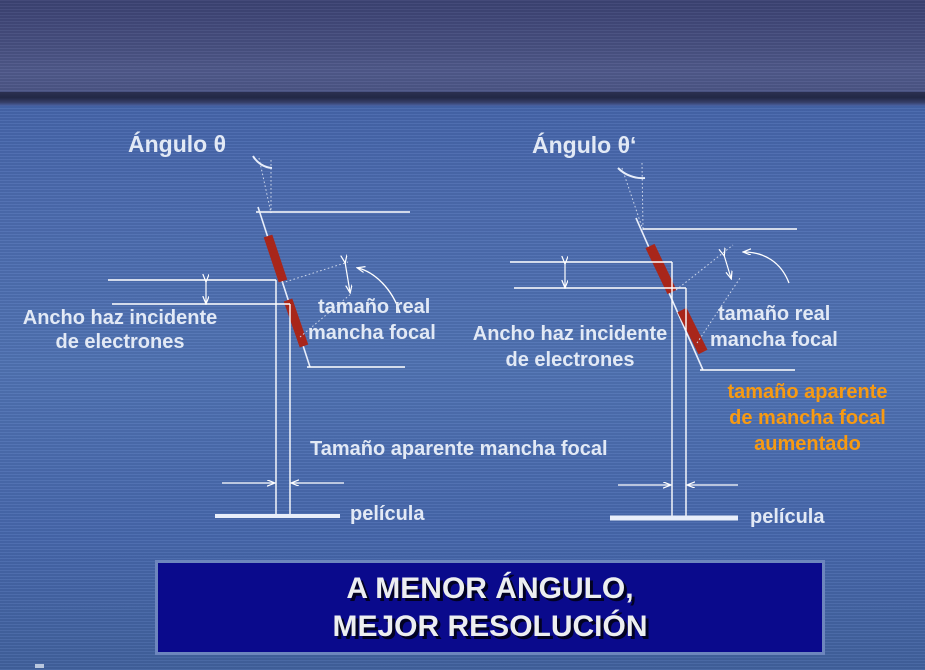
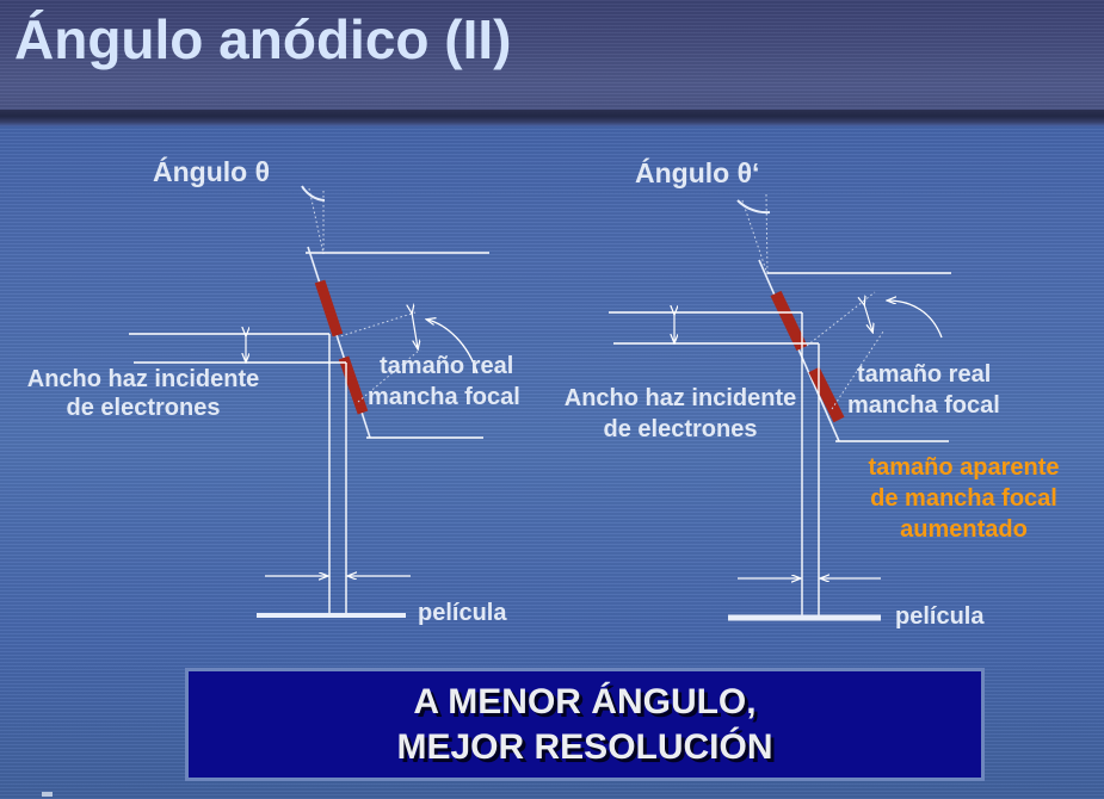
+ Ángulo anódico (II)
  Ángulo θ
  Ancho haz incidente
  de electrones
  tamaño real
  mancha focal
- Tamaño aparente mancha focal
  película
  Ángulo θ‘
  Ancho haz incidente
  de electrones
  tamaño real
  mancha focal
  tamaño aparente
  de mancha focal
  aumentado
  película
  A MENOR ÁNGULO,
  MEJOR RESOLUCIÓN
